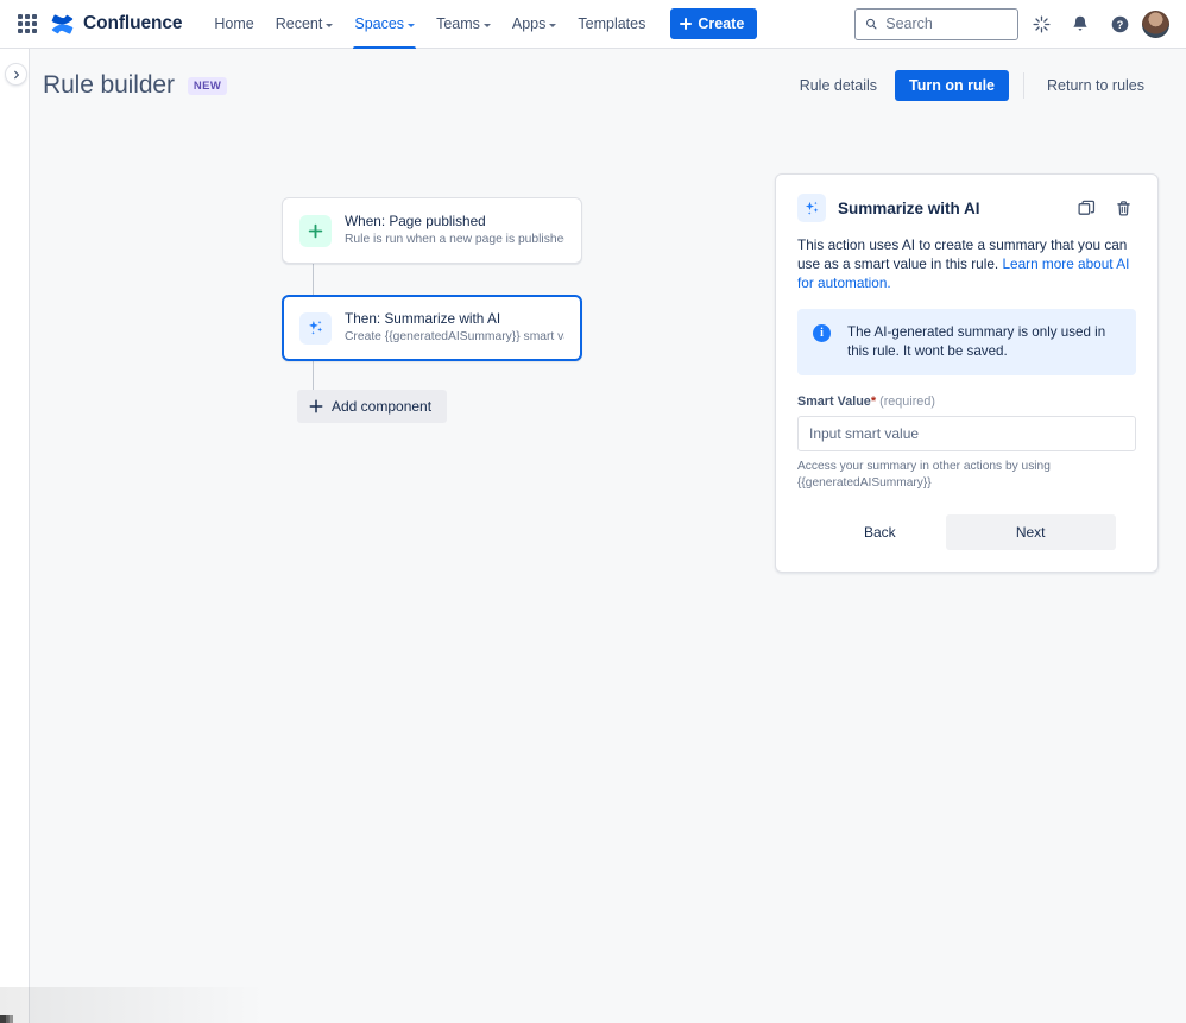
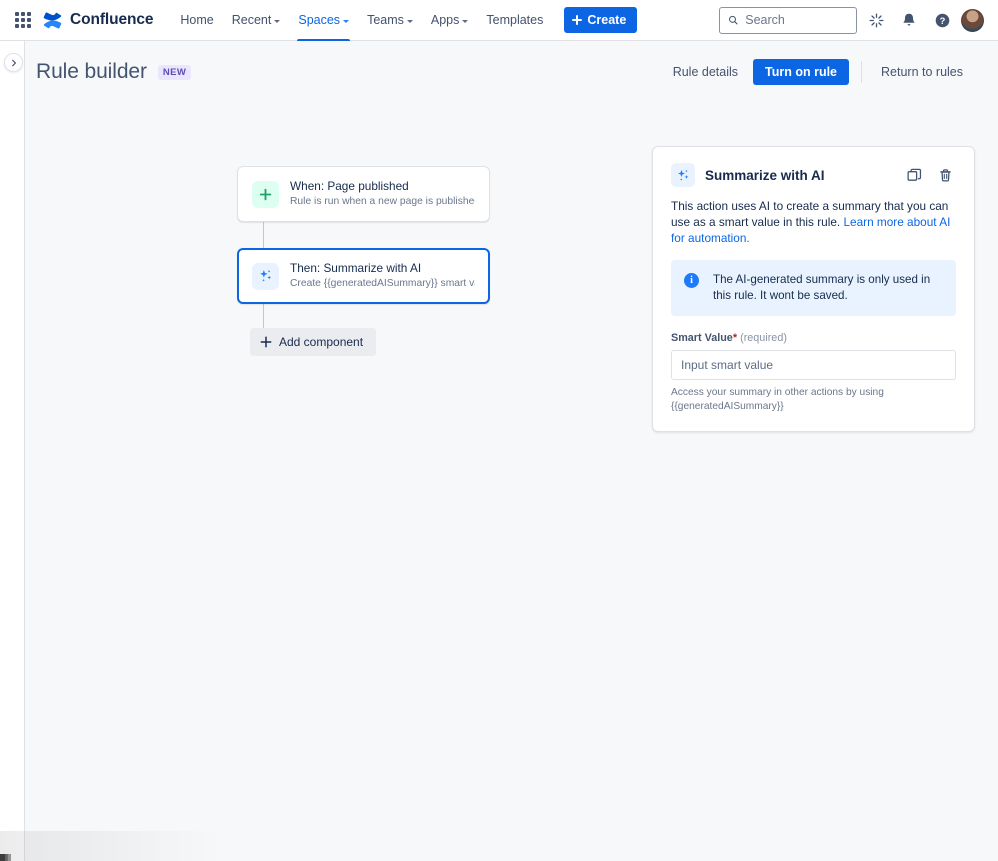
  Confluence
  Home
  Recent
  Spaces
  Teams
  Apps
  Templates
  Create
  Search
  ?
  Rule builder
  NEW
  Rule details
  Turn on rule
  Return to rules
  When: Page published
  Rule is run when a new page is publishe
  Then: Summarize with AI
  Create {{generatedAISummary}} smart v
  Add component
  Summarize with AI
  This action uses AI to create a summary that you can use as a smart value in this rule. Learn more about AI for automation.
  i
  The AI-generated summary is only used in this rule. It wont be saved.
  Smart Value* (required)
  Input smart value
  Access your summary in other actions by using {{generatedAISummary}}
- Back
- Next
